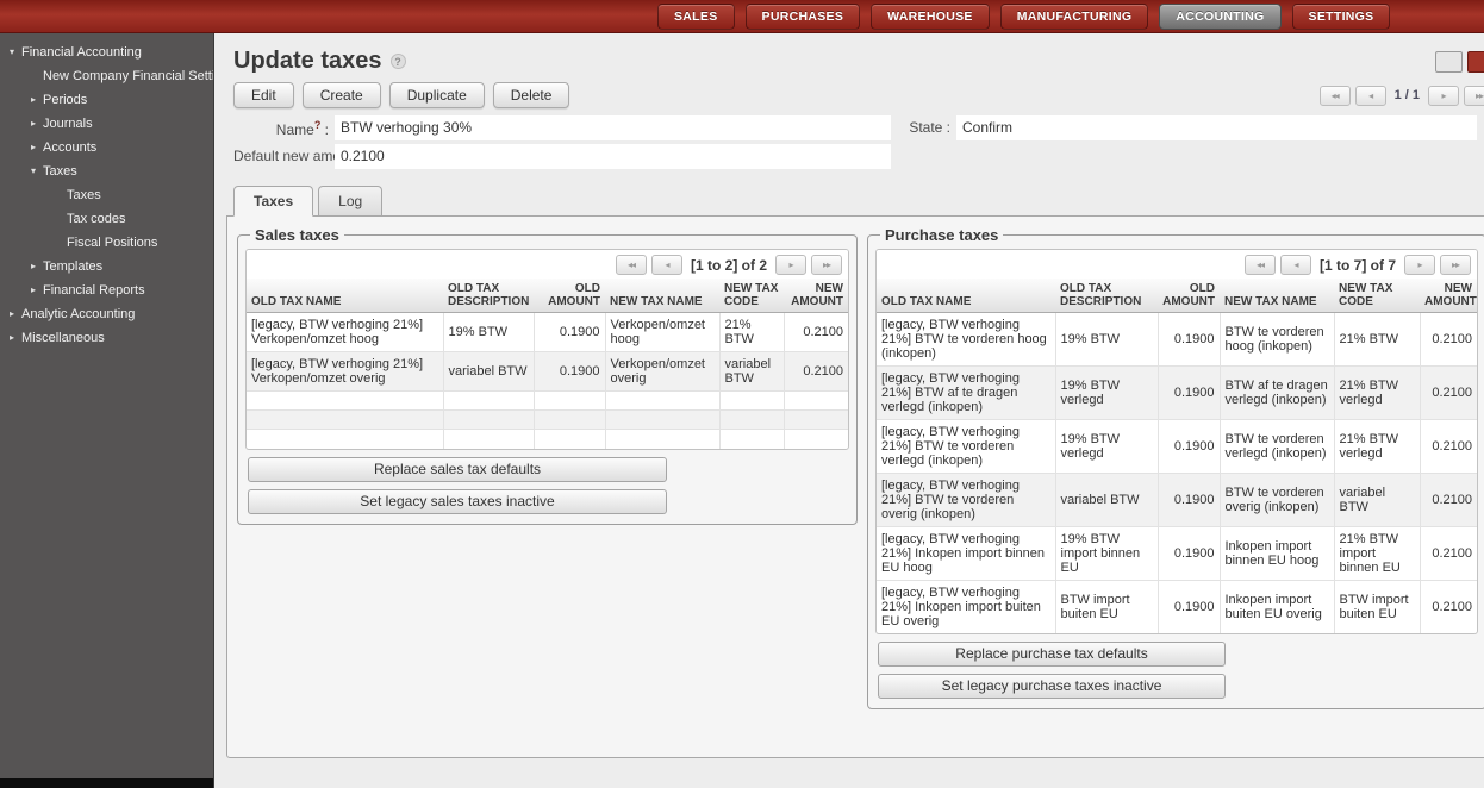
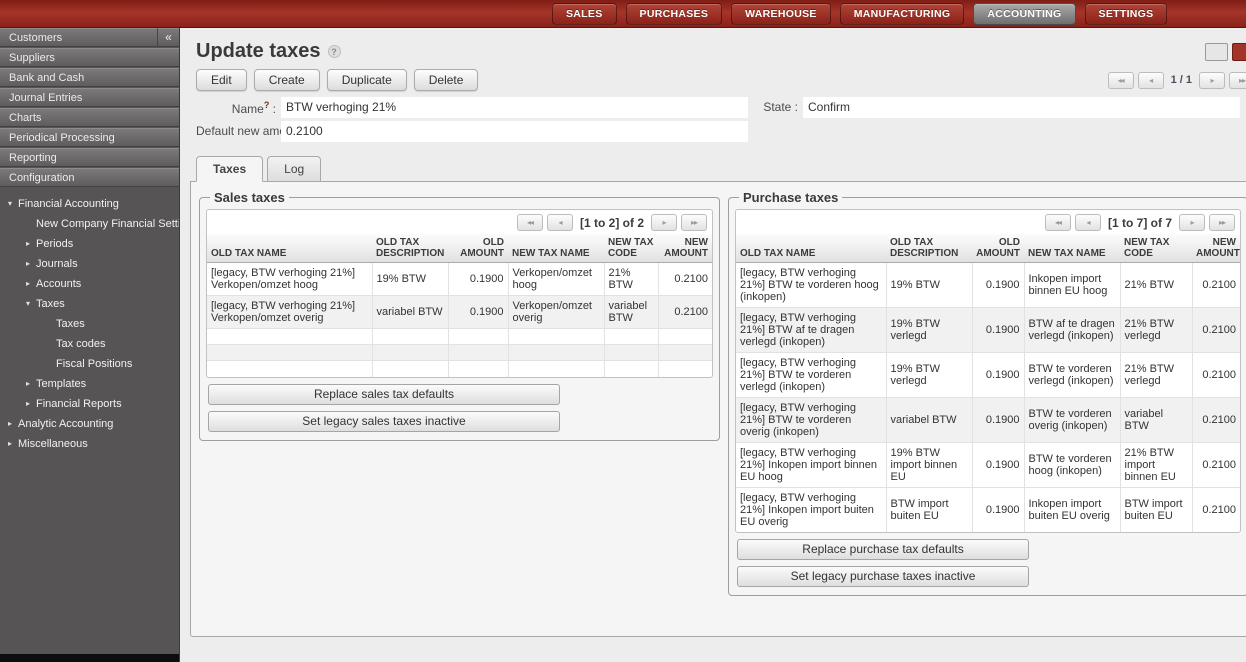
  SALES
  PURCHASES
  WAREHOUSE
  MANUFACTURING
  ACCOUNTING
  SETTINGS
+ Customers
+ «
+ Suppliers
+ Bank and Cash
+ Journal Entries
+ Charts
+ Periodical Processing
+ Reporting
+ Configuration
  ▾
  Financial Accounting
  New Company Financial Sett
  ▸
  Periods
  ▸
  Journals
  ▸
  Accounts
  ▾
  Taxes
  Taxes
  Tax codes
  Fiscal Positions
  ▸
  Templates
  ▸
  Financial Reports
  ▸
  Analytic Accounting
  ▸
  Miscellaneous
  Update taxes
  ?
  Edit Create Duplicate Delete
  ◂◂
  ◂
  1 / 1
  ▸
  ▸▸
  Name? :
- BTW verhoging 30%
+ BTW verhoging 21%
  State :
  Confirm
  Default new am
  0.2100
  Taxes
  Log
  Sales taxes
  ◂◂
  ◂
  [1 to 2] of 2
  ▸
  ▸▸
  OLD TAX NAME	OLD TAX DESCRIPTION	OLD AMOUNT	NEW TAX NAME	NEW TAX CODE	NEW AMOUNT
  [legacy, BTW verhoging 21%] Verkopen/omzet hoog	19% BTW	0.1900	Verkopen/omzet hoog	21% BTW	0.2100
  [legacy, BTW verhoging 21%] Verkopen/omzet overig	variabel BTW	0.1900	Verkopen/omzet overig	variabel BTW	0.2100
  Replace sales tax defaults
  Set legacy sales taxes inactive
  Purchase taxes
  ◂◂
  ◂
  [1 to 7] of 7
  ▸
  ▸▸
  OLD TAX NAME	OLD TAX DESCRIPTION	OLD AMOUNT	NEW TAX NAME	NEW TAX CODE	NEW AMOUNT
- [legacy, BTW verhoging 21%] BTW te vorderen hoog (inkopen)	19% BTW	0.1900	BTW te vorderen hoog (inkopen)	21% BTW	0.2100
+ [legacy, BTW verhoging 21%] BTW te vorderen hoog (inkopen)	19% BTW	0.1900	Inkopen import binnen EU hoog	21% BTW	0.2100
  [legacy, BTW verhoging 21%] BTW af te dragen verlegd (inkopen)	19% BTW verlegd	0.1900	BTW af te dragen verlegd (inkopen)	21% BTW verlegd	0.2100
  [legacy, BTW verhoging 21%] BTW te vorderen verlegd (inkopen)	19% BTW verlegd	0.1900	BTW te vorderen verlegd (inkopen)	21% BTW verlegd	0.2100
  [legacy, BTW verhoging 21%] BTW te vorderen overig (inkopen)	variabel BTW	0.1900	BTW te vorderen overig (inkopen)	variabel BTW	0.2100
- [legacy, BTW verhoging 21%] Inkopen import binnen EU hoog	19% BTW import binnen EU	0.1900	Inkopen import binnen EU hoog	21% BTW import binnen EU	0.2100
+ [legacy, BTW verhoging 21%] Inkopen import binnen EU hoog	19% BTW import binnen EU	0.1900	BTW te vorderen hoog (inkopen)	21% BTW import binnen EU	0.2100
  [legacy, BTW verhoging 21%] Inkopen import buiten EU overig	BTW import buiten EU	0.1900	Inkopen import buiten EU overig	BTW import buiten EU	0.2100
  Replace purchase tax defaults
  Set legacy purchase taxes inactive
